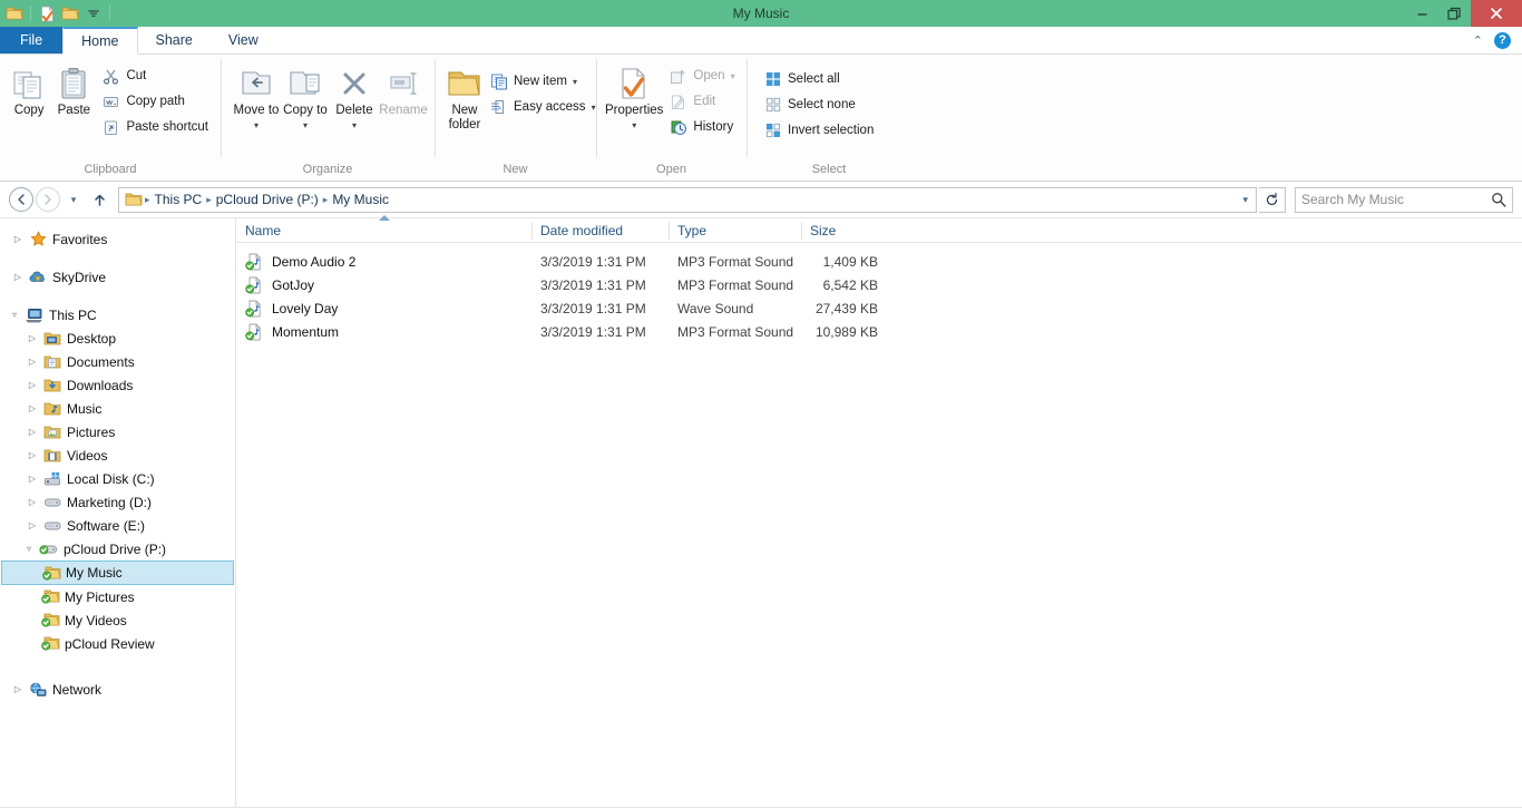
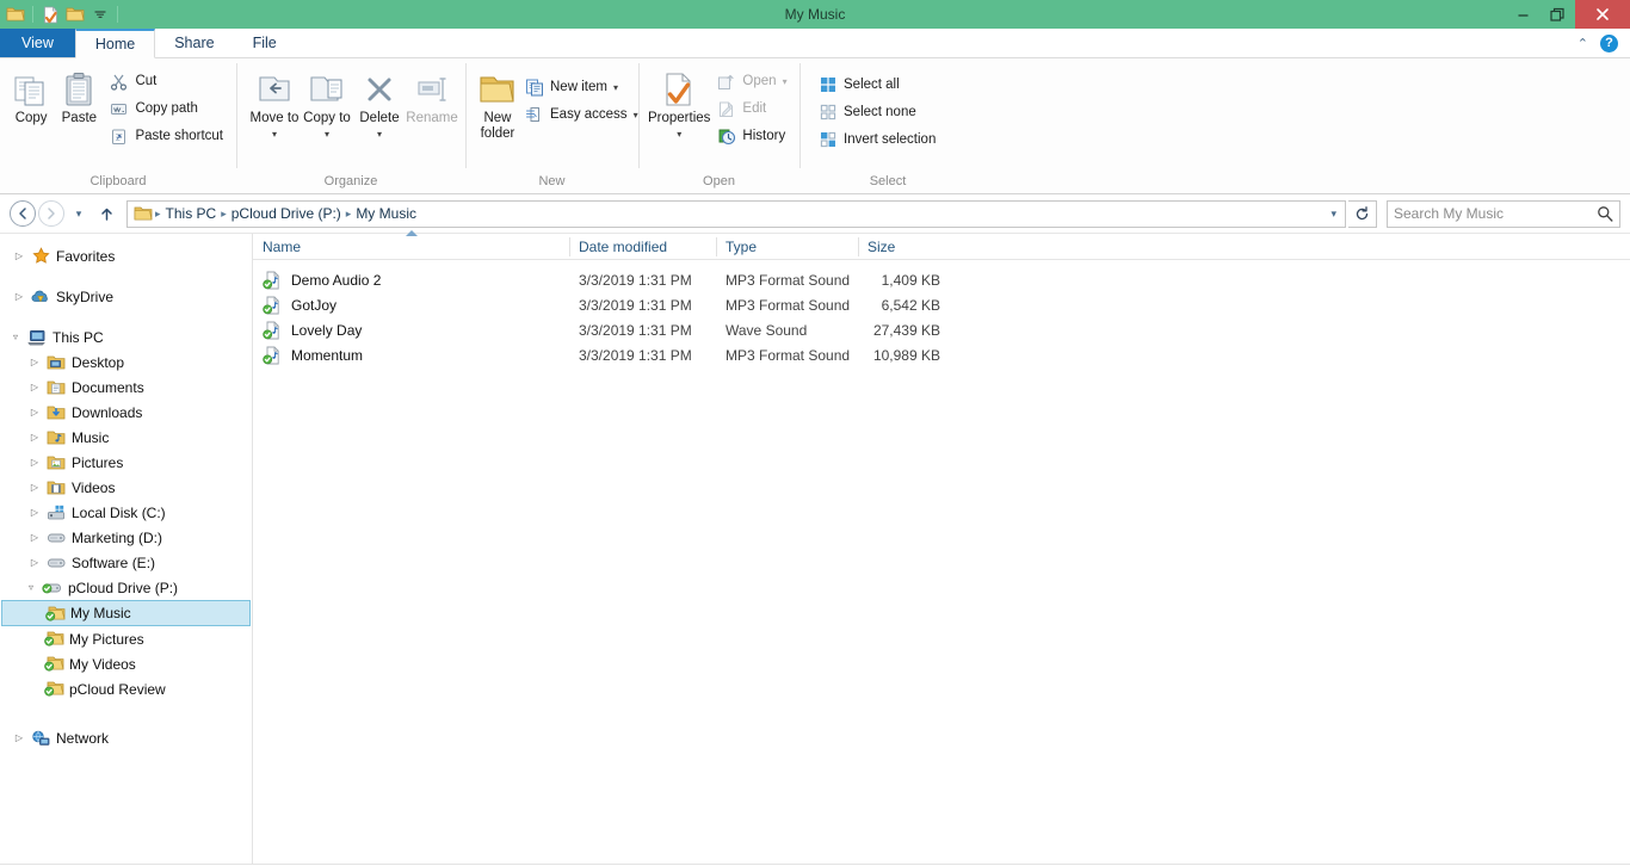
  My Music
- File
+ View
  Home
  Share
- View
+ File
  ⌃
  ?
  Copy
  Paste
  Cut
  Copy path
  Paste shortcut
  Clipboard
  Move to
  ▾
  Copy to
  ▾
  Delete
  ▾
  Rename
  Organize
  New folder
  New item
  ▾
  Easy access
  ▾
  New
  Properties
  ▾
  Open
  ▾
  Edit
  History
  Open
  Select all
  Select none
  Invert selection
  Select
  ▾
  ▸
  This PC
  ▸
  pCloud Drive (P:)
  ▸
  My Music
  ▾
  Search My Music
  ▷
  Favorites
  ▷
  SkyDrive
  ▿
  This PC
  ▷
  Desktop
  ▷
  Documents
  ▷
  Downloads
  ▷
  Music
  ▷
  Pictures
  ▷
  Videos
  ▷
  Local Disk (C:)
  ▷
  Marketing (D:)
  ▷
  Software (E:)
  ▿
  pCloud Drive (P:)
  My Music
  My Pictures
  My Videos
  pCloud Review
  ▷
  Network
  Name
  Date modified
  Type
  Size
  Demo Audio 2
  3/3/2019 1:31 PM
  MP3 Format Sound
  1,409 KB
  GotJoy
  3/3/2019 1:31 PM
  MP3 Format Sound
  6,542 KB
  Lovely Day
  3/3/2019 1:31 PM
  Wave Sound
  27,439 KB
  Momentum
  3/3/2019 1:31 PM
  MP3 Format Sound
  10,989 KB
